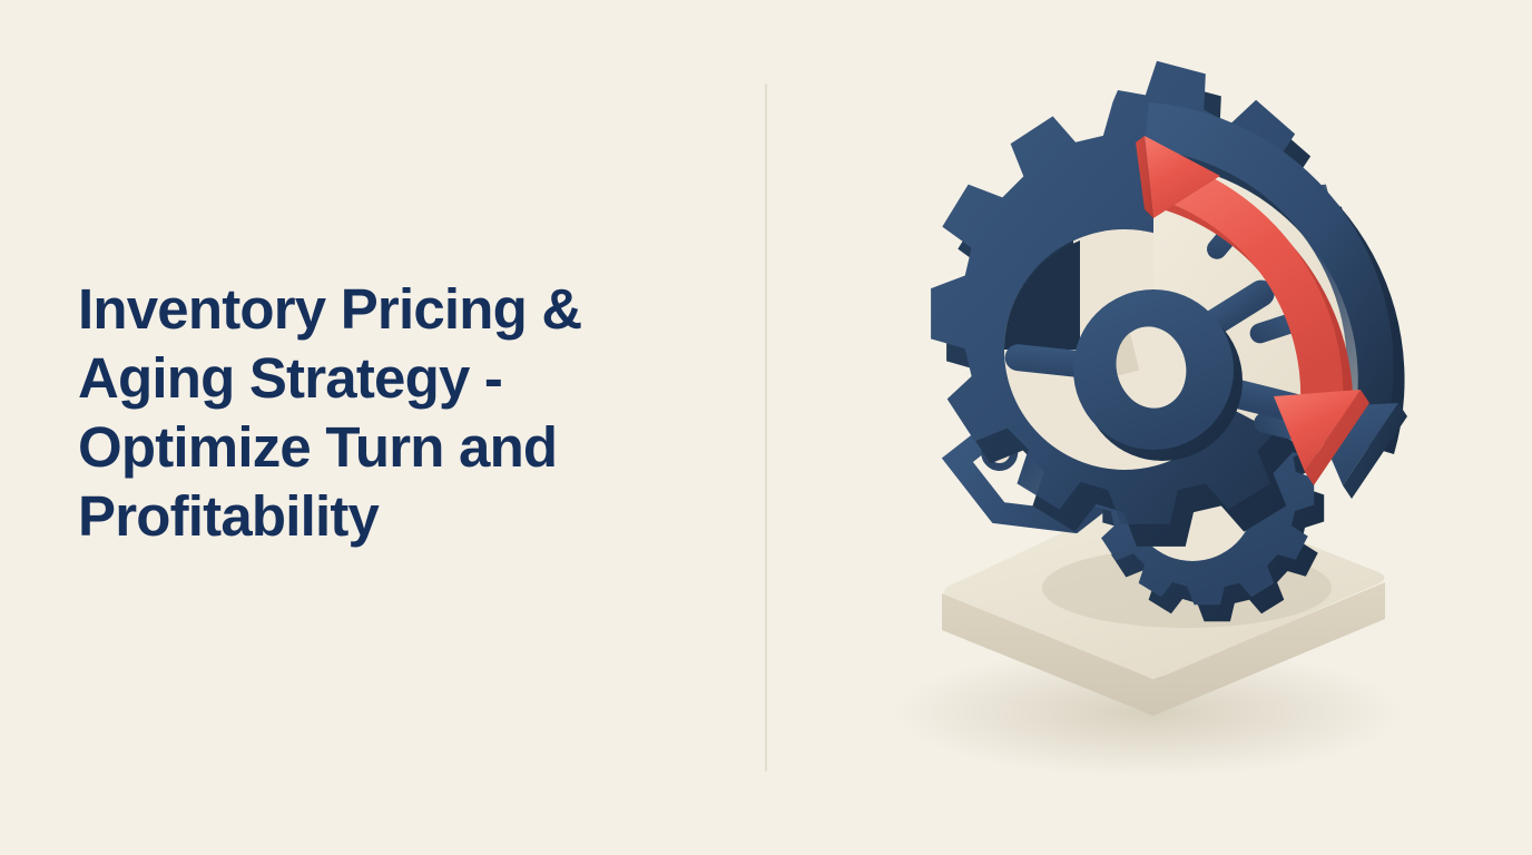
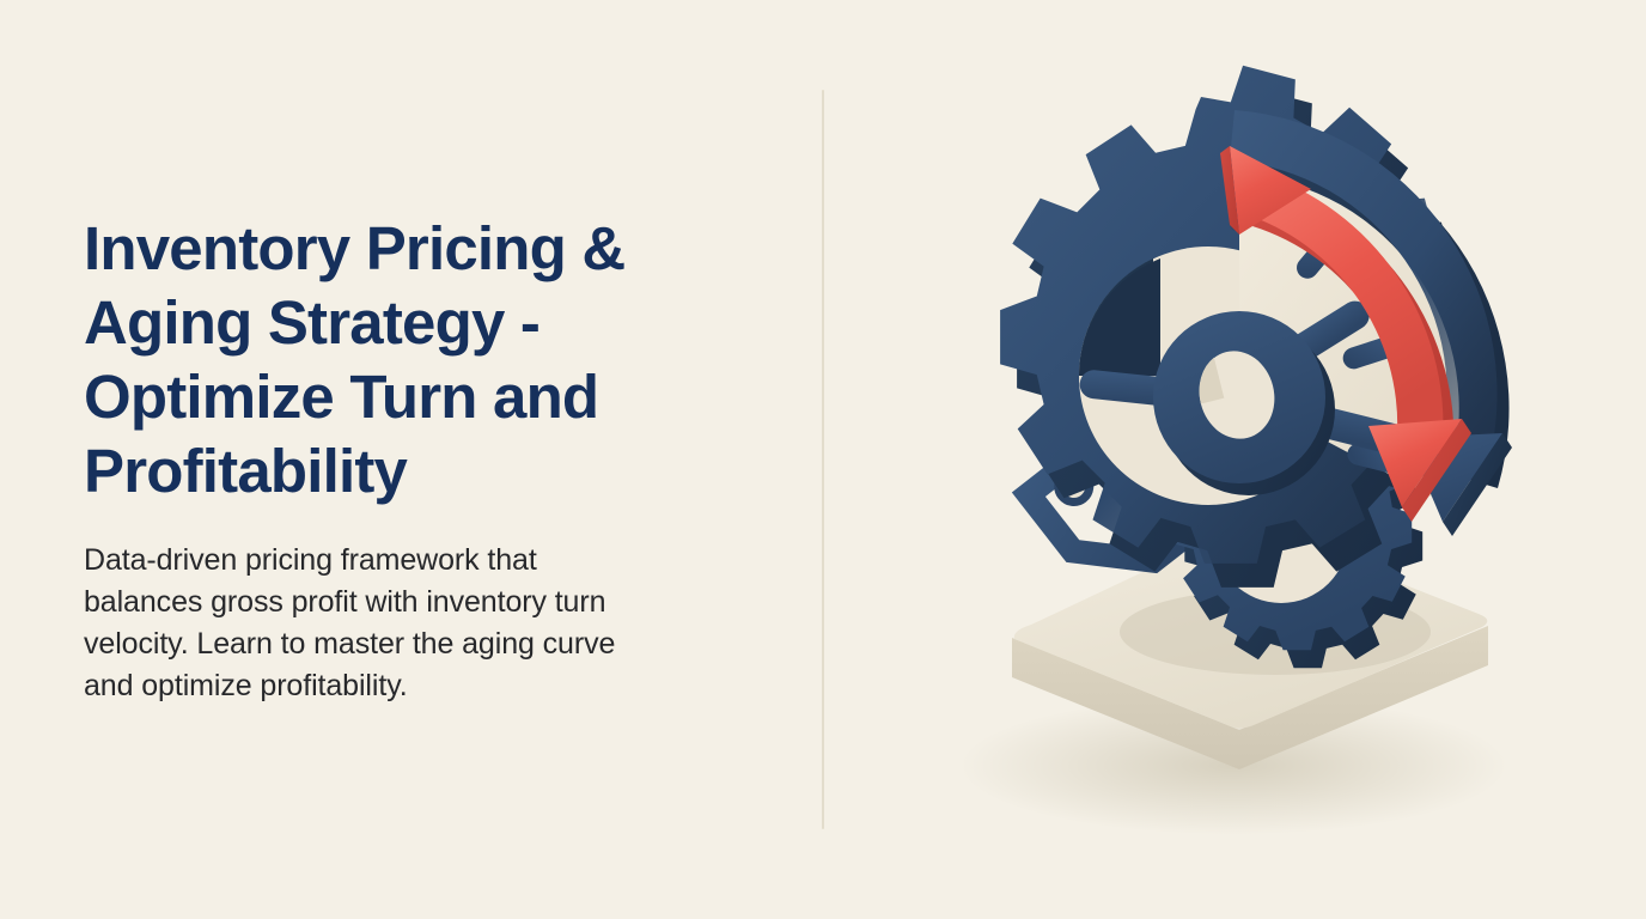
  Inventory Pricing &
  Aging Strategy -
  Optimize Turn and
  Profitability
+ Data-driven pricing framework that
+ balances gross profit with inventory turn
+ velocity. Learn to master the aging curve
+ and optimize profitability.
